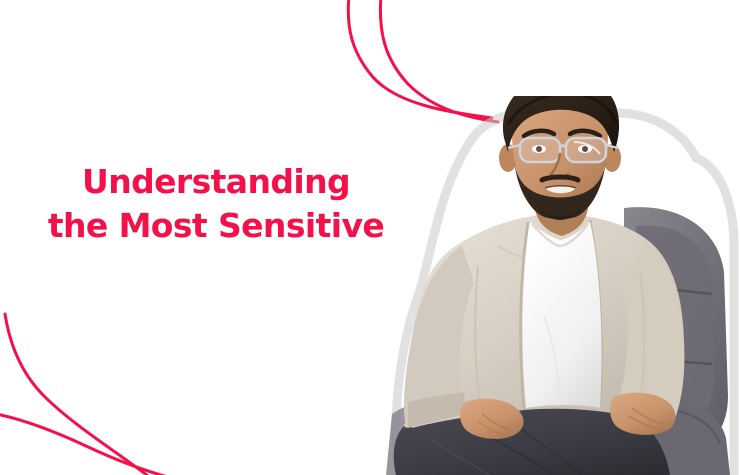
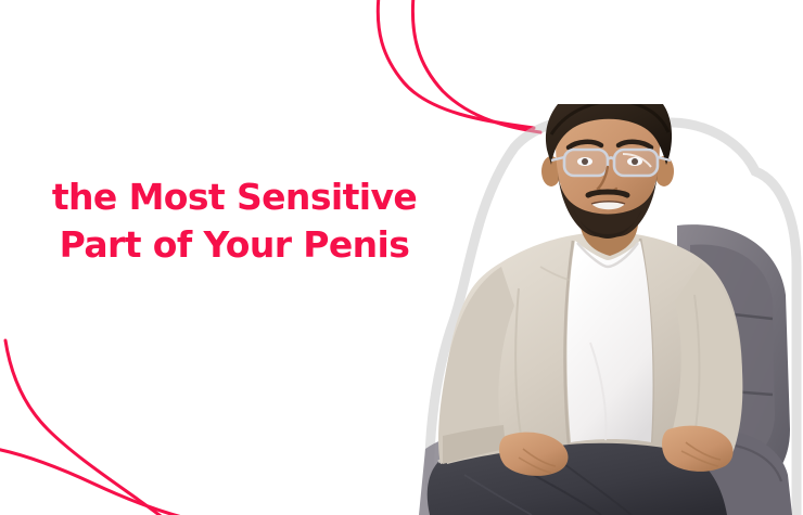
- Understanding
  the Most Sensitive
+ Part of Your Penis
